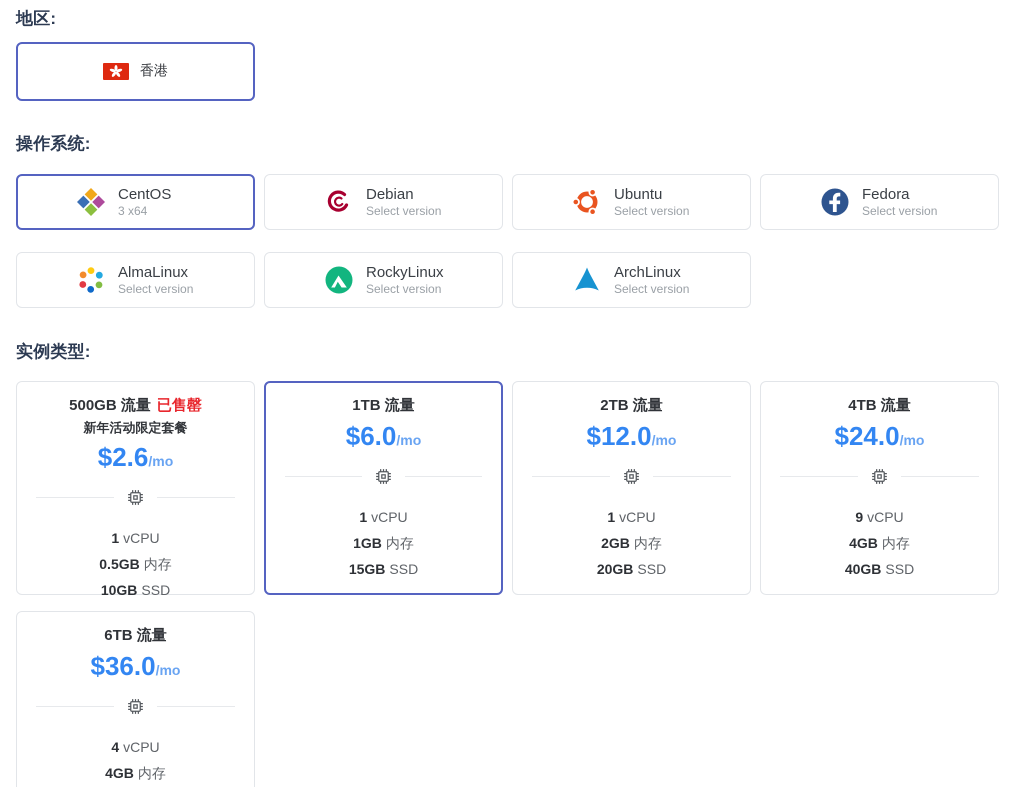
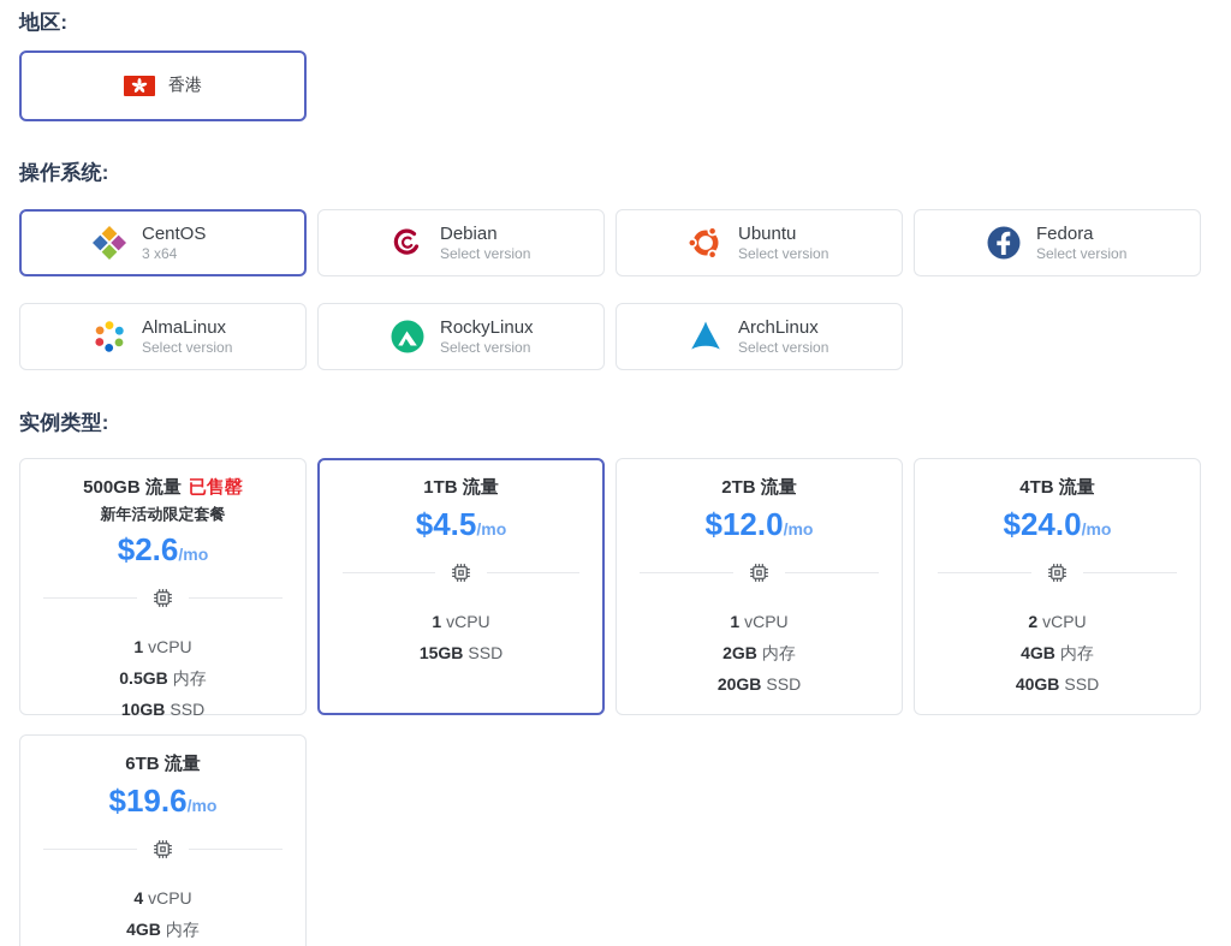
  地区:
  香港
  操作系统:
  CentOS
  3 x64
  Debian
  Select version
  Ubuntu
  Select version
  Fedora
  Select version
  AlmaLinux
  Select version
  RockyLinux
  Select version
  ArchLinux
  Select version
  实例类型:
  500GB 流量 已售罄
  新年活动限定套餐
  $2.6/mo
  1 vCPU
  0.5GB 内存
  10GB SSD
  1TB 流量
- $6.0/mo
+ $4.5/mo
  1 vCPU
- 1GB 内存
  15GB SSD
  2TB 流量
  $12.0/mo
  1 vCPU
  2GB 内存
  20GB SSD
  4TB 流量
  $24.0/mo
- 9 vCPU
+ 2 vCPU
  4GB 内存
  40GB SSD
  6TB 流量
- $36.0/mo
+ $19.6/mo
  4 vCPU
  4GB 内存
